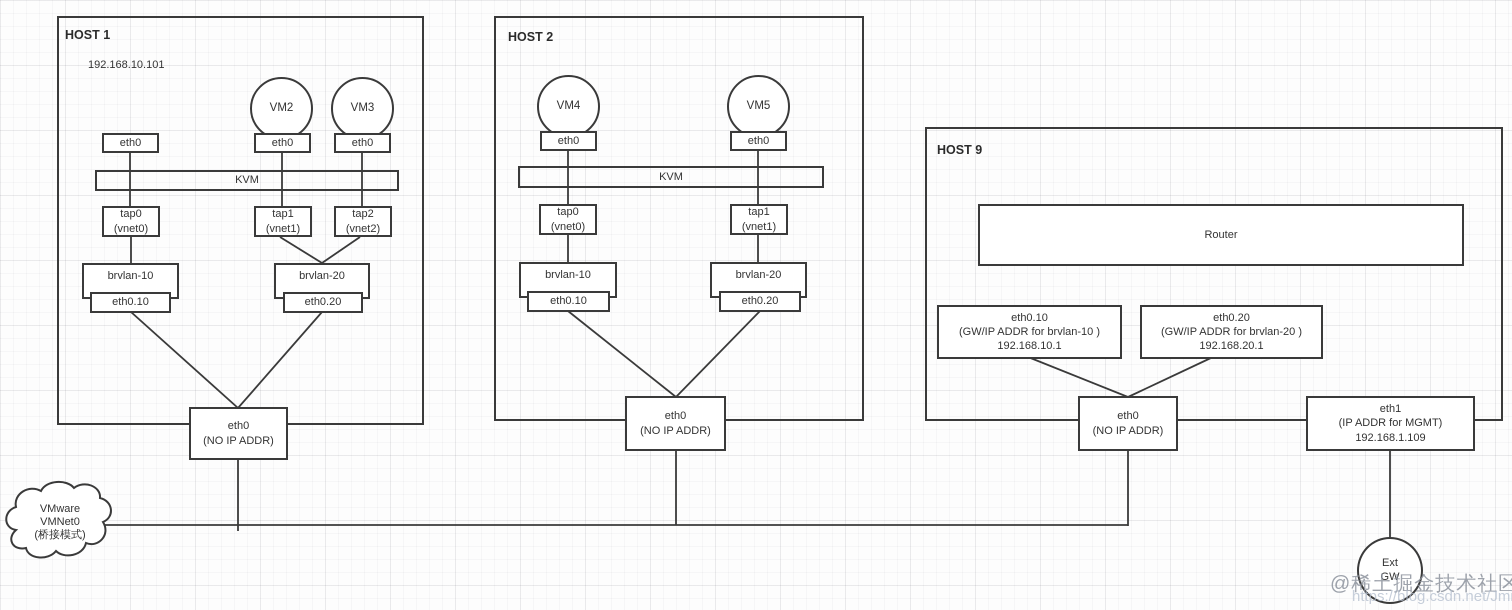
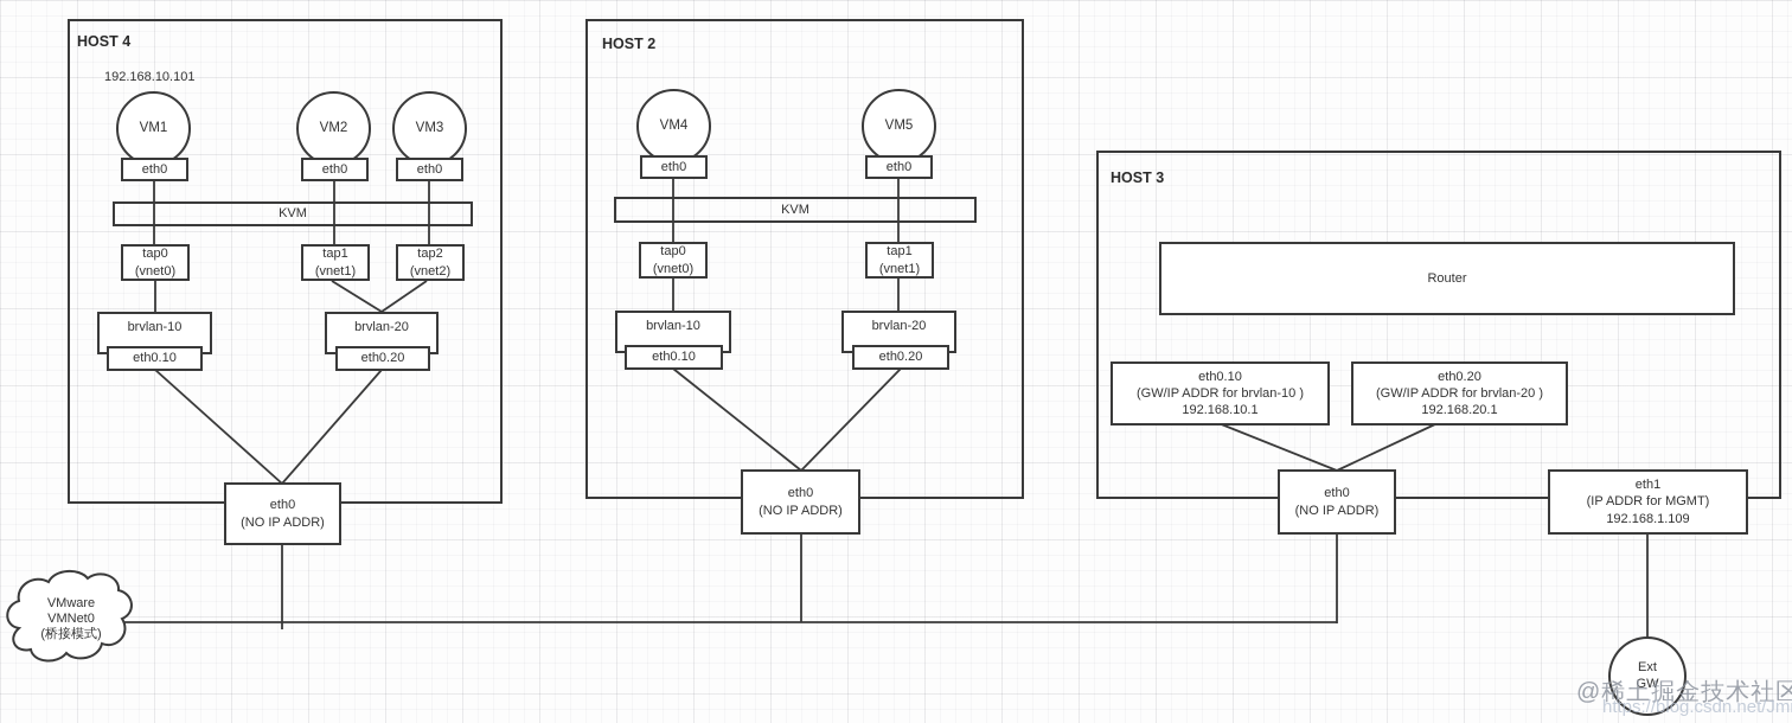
- HOST 1
+ HOST 4
  192.168.10.101
+ VM1
  VM2
  VM3
  eth0
  eth0
  eth0
  KVM
  tap0
  (vnet0)
  tap1
  (vnet1)
  tap2
  (vnet2)
  brvlan-10
  eth0.10
  brvlan-20
  eth0.20
  eth0
  (NO IP ADDR)
  HOST 2
  VM4
  VM5
  eth0
  eth0
  KVM
  tap0
  (vnet0)
  tap1
  (vnet1)
  brvlan-10
  eth0.10
  brvlan-20
  eth0.20
  eth0
  (NO IP ADDR)
- HOST 9
+ HOST 3
  Router
  eth0.10
  (GW/IP ADDR for brvlan-10 )
  192.168.10.1
  eth0.20
  (GW/IP ADDR for brvlan-20 )
  192.168.20.1
  eth0
  (NO IP ADDR)
  eth1
  (IP ADDR for MGMT)
  192.168.1.109
  VMware
  VMNet0
  (桥接模式)
  Ext
  GW
  @稀土掘金技术社区
  https://blog.csdn.net/Jm
